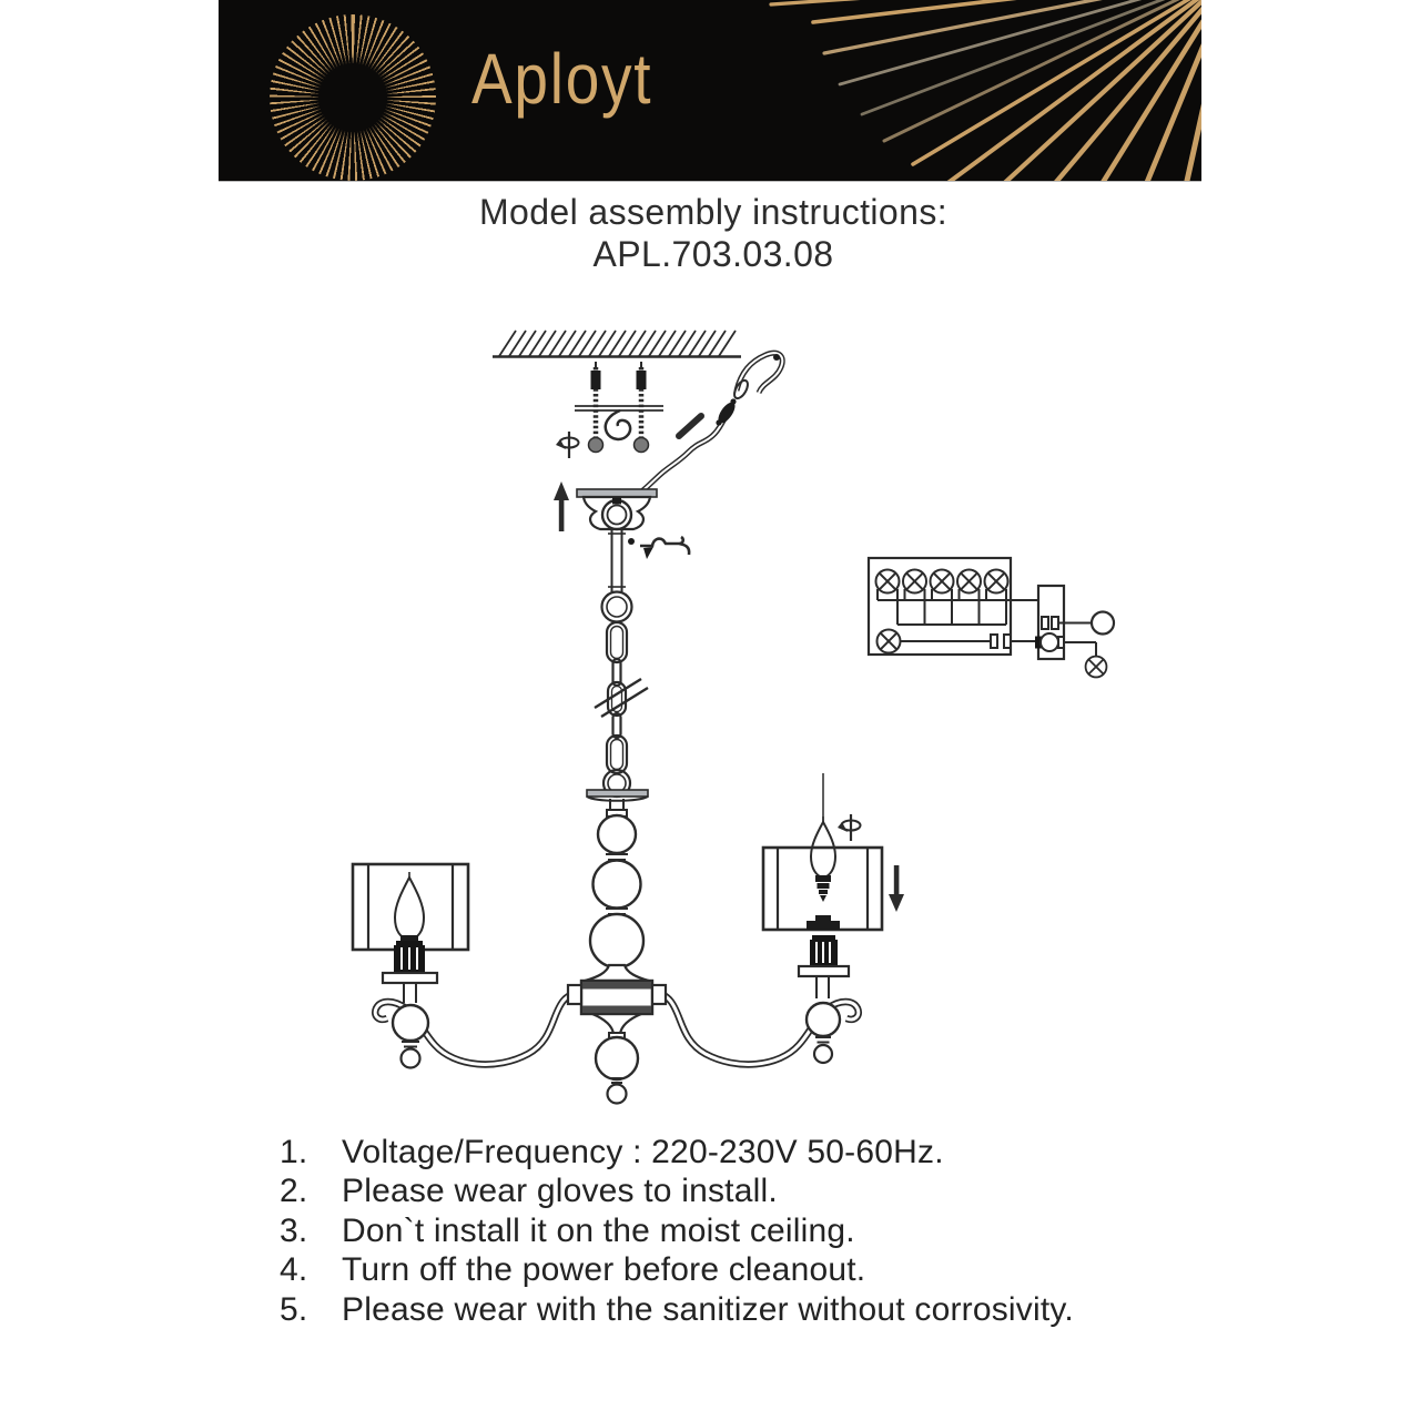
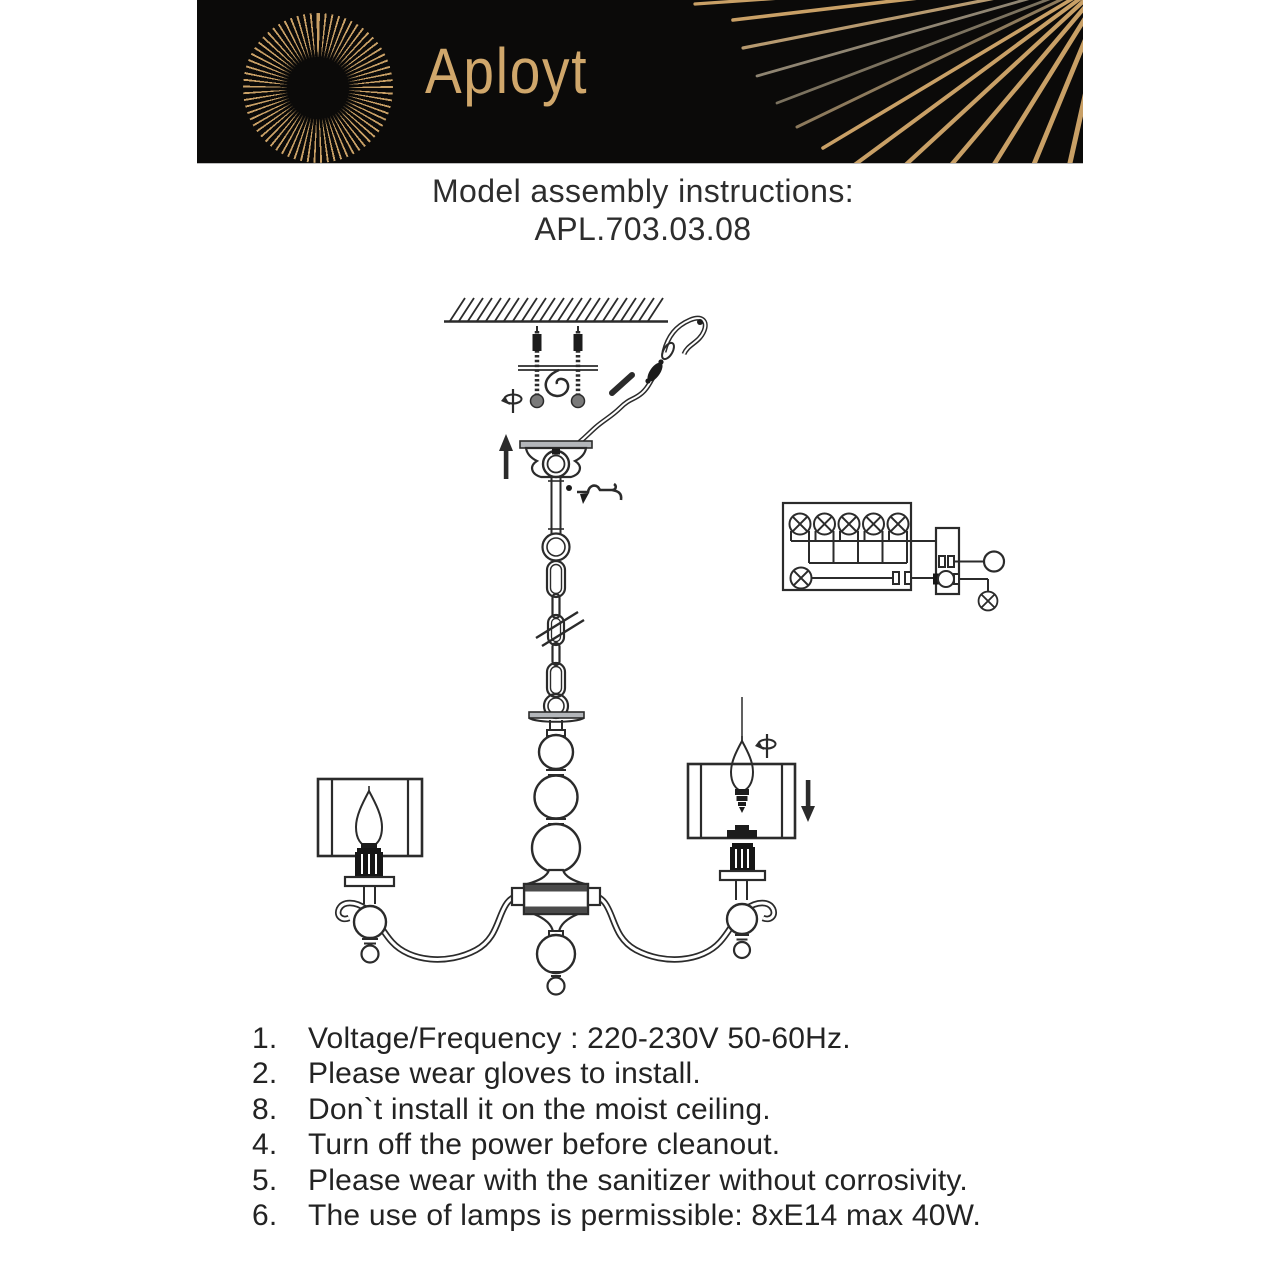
  Aployt
  Model assembly instructions:
  APL.703.03.08
  1.
  Voltage/Frequency : 220-230V 50-60Hz.
  2.
  Please wear gloves to install.
- 3.
+ 8.
  Don`t install it on the moist ceiling.
  4.
  Turn off the power before cleanout.
  5.
  Please wear with the sanitizer without corrosivity.
+ 6.
+ The use of lamps is permissible: 8xE14 max 40W.
